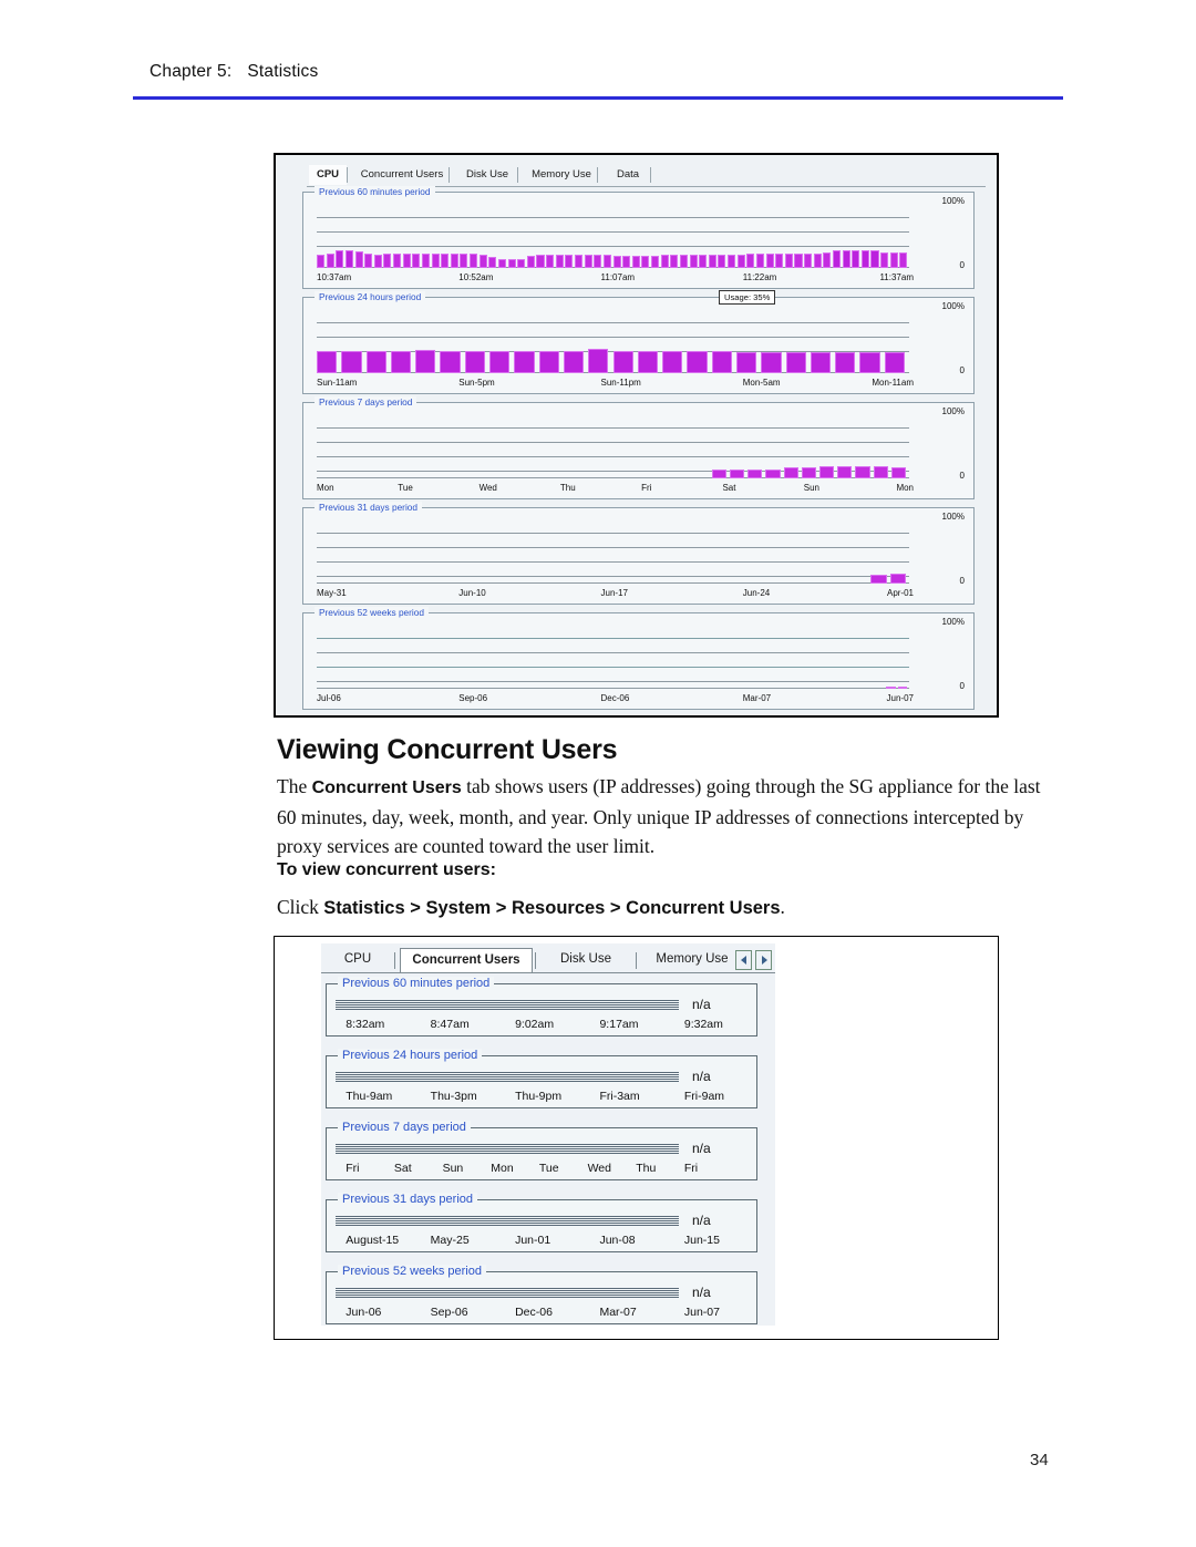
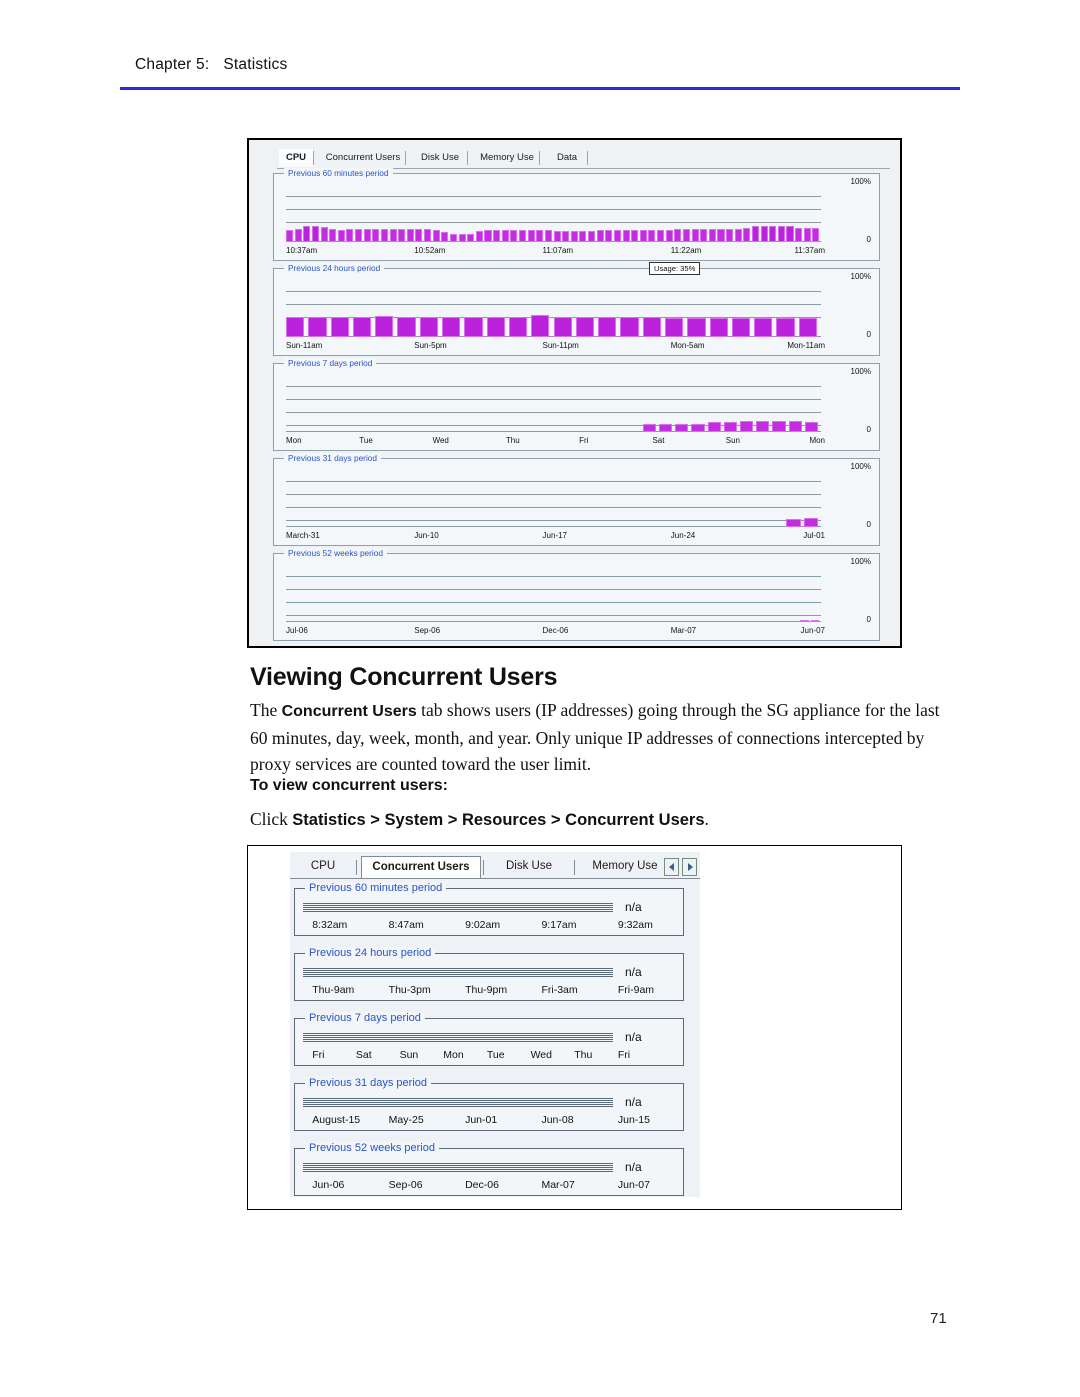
  Chapter 5: Statistics
  CPU
  Concurrent Users
  Disk Use
  Memory Use
  Data
  Previous 60 minutes period
  100%
  0
  10:37am
  10:52am
  11:07am
  11:22am
  11:37am
  Previous 24 hours period
  100%
  0
  Sun-11am
  Sun-5pm
  Sun-11pm
  Mon-5am
  Mon-11am
  Usage: 35%
  Previous 7 days period
  100%
  0
  Mon
  Tue
  Wed
  Thu
  Fri
  Sat
  Sun
  Mon
  Previous 31 days period
  100%
  0
- May-31
+ March-31
  Jun-10
  Jun-17
  Jun-24
- Apr-01
+ Jul-01
  Previous 52 weeks period
  100%
  0
  Jul-06
  Sep-06
  Dec-06
  Mar-07
  Jun-07
  Viewing Concurrent Users
  The Concurrent Users tab shows users (IP addresses) going through the SG appliance for the last 60 minutes, day, week, month, and year. Only unique IP addresses of connections intercepted by proxy services are counted toward the user limit.
  To view concurrent users:
  Click Statistics > System > Resources > Concurrent Users.
  CPU
  Concurrent Users
  Disk Use
  Memory Use
  Previous 60 minutes period
  n/a
  8:32am
  8:47am
  9:02am
  9:17am
  9:32am
  Previous 24 hours period
  n/a
  Thu-9am
  Thu-3pm
  Thu-9pm
  Fri-3am
  Fri-9am
  Previous 7 days period
  n/a
  Fri
  Sat
  Sun
  Mon
  Tue
  Wed
  Thu
  Fri
  Previous 31 days period
  n/a
  August-15
  May-25
  Jun-01
  Jun-08
  Jun-15
  Previous 52 weeks period
  n/a
  Jun-06
  Sep-06
  Dec-06
  Mar-07
  Jun-07
- 34
+ 71
